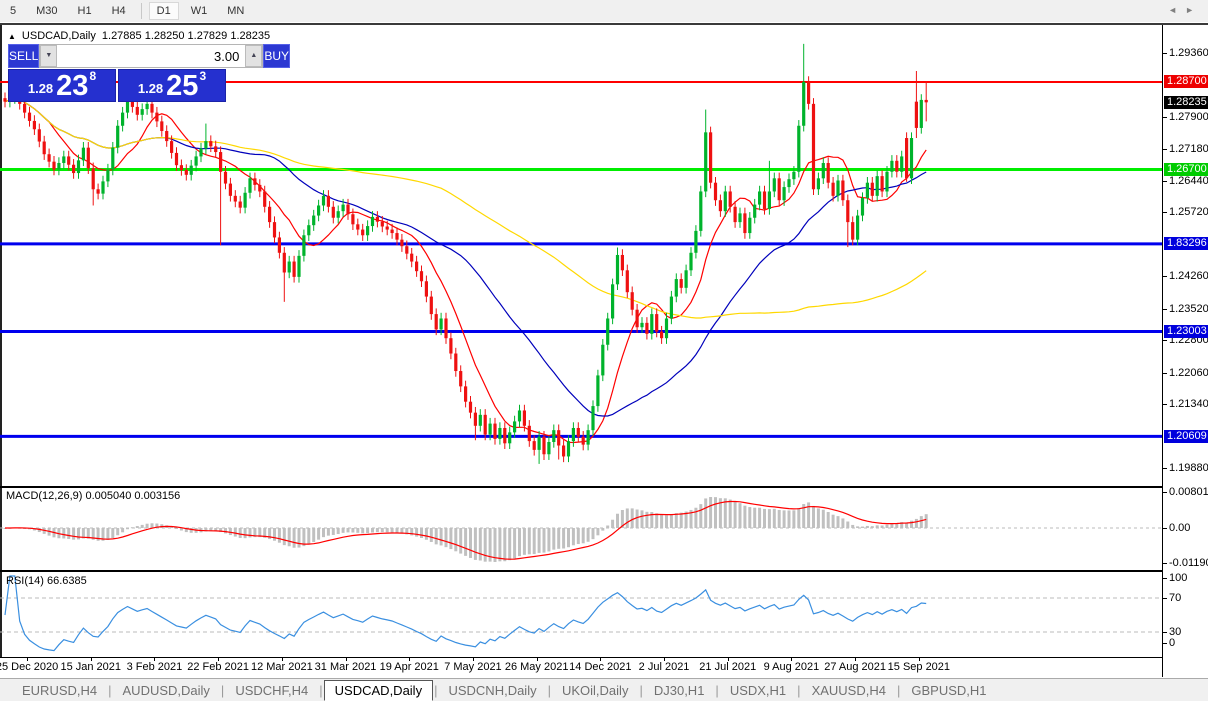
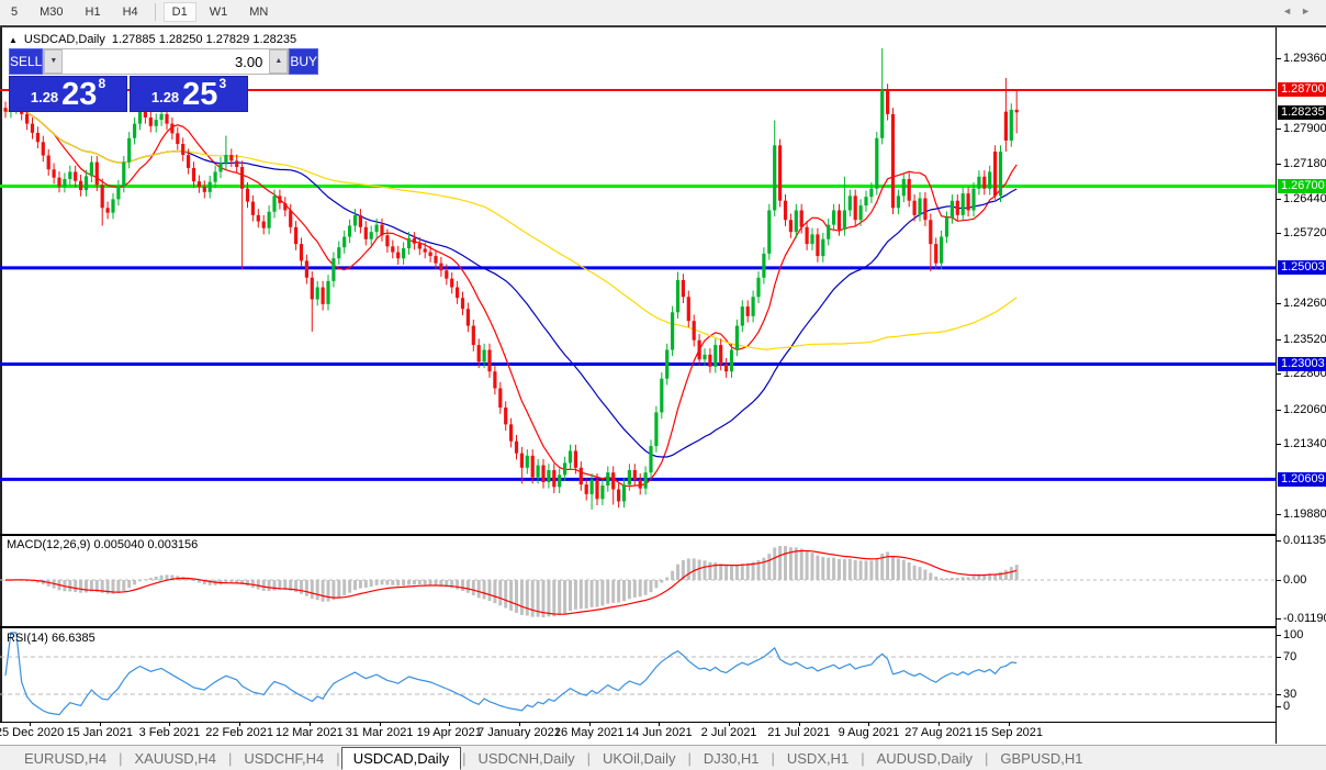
  5
  M30
  H1
  H4
  D1
  W1
  MN
  ▲
  USDCAD,Daily
  1.27885 1.28250 1.27829 1.28235
  SELL
  3.00
  BUY
  1.28
  23
  8
  1.28
  25
  3
  MACD(12,26,9) 0.005040 0.003156
  RSI(14) 66.6385
  1.29360
  1.27900
  1.27180
  1.26440
  1.25720
  1.24260
  1.23520
  1.22800
  1.22060
  1.21340
  1.19880
  1.28700
  1.28235
  1.26700
- 1.83296
+ 1.25003
  1.23003
  1.20609
- 0.00801
+ 0.01135
  0.00
  -0.0119
  100
  70
  30
  0
  5 Dec 2020
  15 Jan 2021
  3 Feb 2021
  22 Feb 2021
  12 Mar 2021
  31 Mar 2021
  19 Apr 2021
- 7 May 2021
+ 7 January 2021
  26 May 2021
- 14 Dec 2021
+ 14 Jun 2021
  2 Jul 2021
  21 Jul 2021
  9 Aug 2021
  27 Aug 2021
  15 Sep 2021
  EURUSD,H4
  |
- AUDUSD,Daily
+ XAUUSD,H4
  |
  USDCHF,H4
  |
  USDCAD,Daily
  |
  USDCNH,Daily
  |
  UKOil,Daily
  |
  DJ30,H1
  |
  USDX,H1
  |
- XAUUSD,H4
+ AUDUSD,Daily
  |
  GBPUSD,H1
  ◄►
